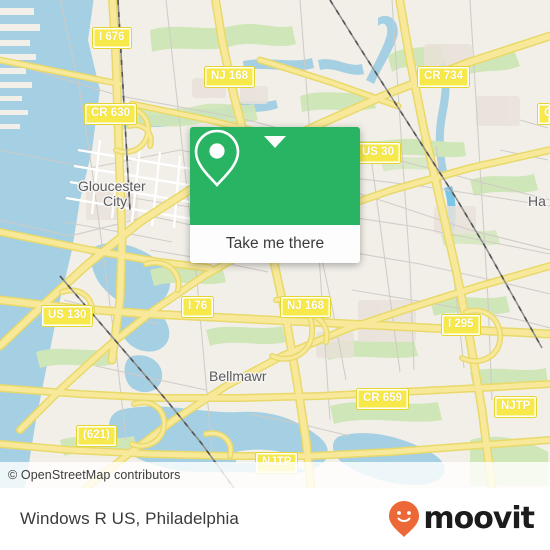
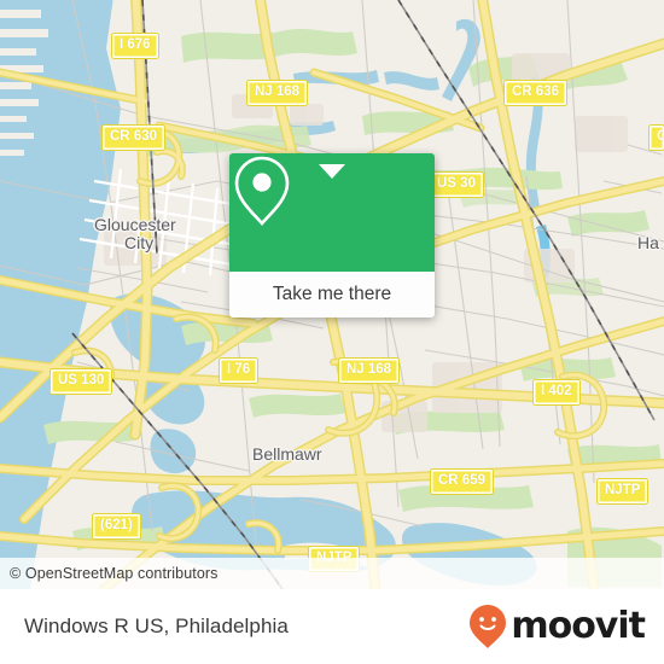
  I 676
  NJ 168
- CR 734
+ CR 636
  CR 630
  US 30
  US 130
  I 76
  NJ 168
- I 295
+ I 402
  CR 659
  NJTP
  (621)
  NJTP
  Gloucester
  City
  Bellmawr
  Ha
  Take me there
  © OpenStreetMap contributors
  Windows R US, Philadelphia
  moovit
